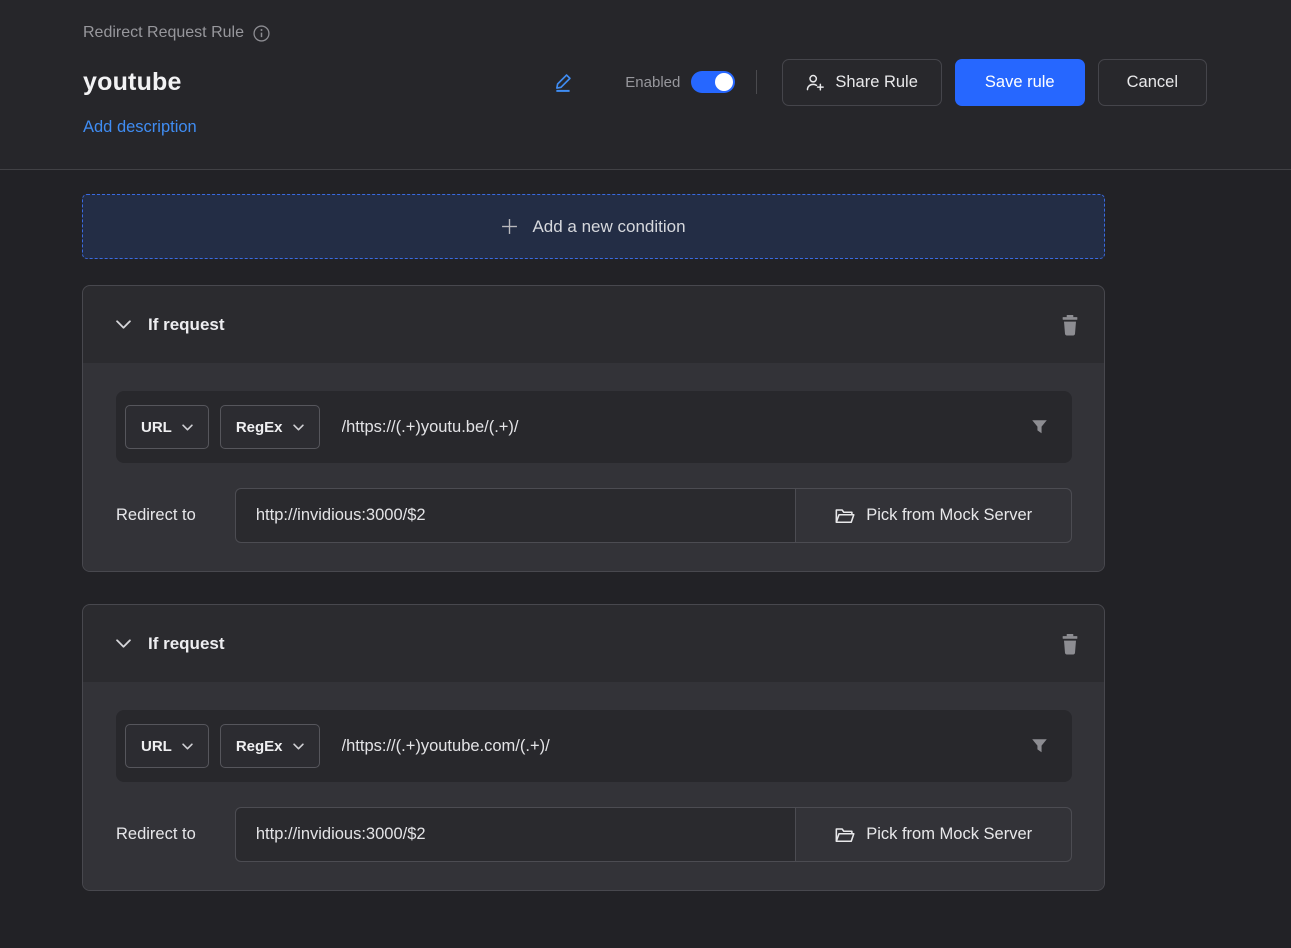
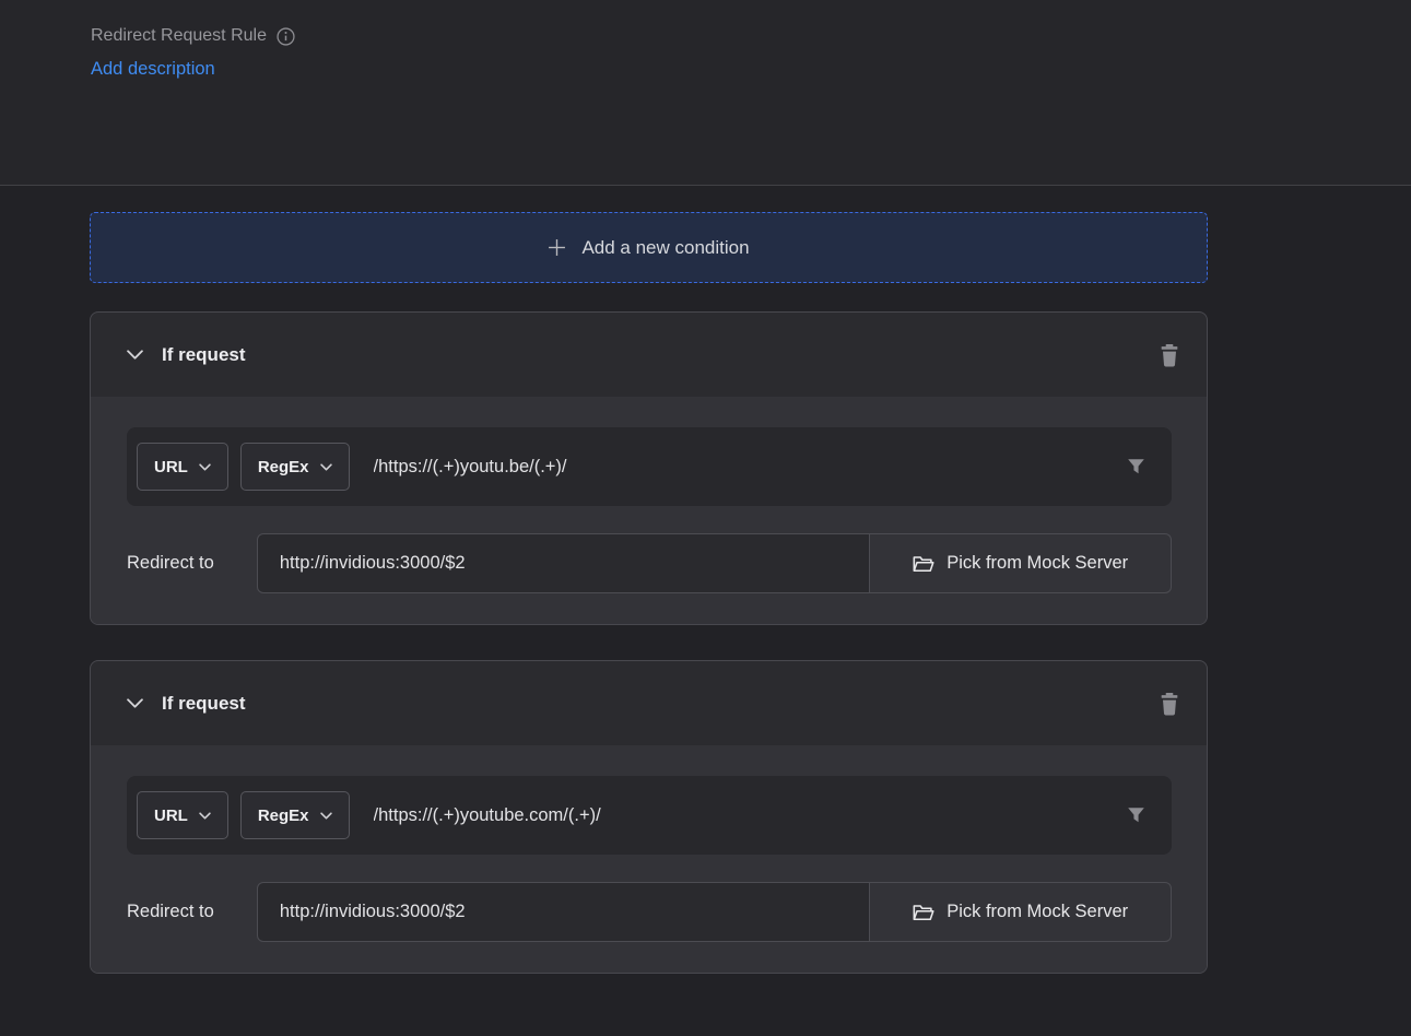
  Redirect Request Rule
- youtube
- Enabled
- Share Rule
- Save rule
- Cancel
  Add description
  Add a new condition
  If request
  URL
  RegEx
  /https://(.+)youtu.be/(.+)/
  Redirect to
  http://invidious:3000/$2
  Pick from Mock Server
  If request
  URL
  RegEx
  /https://(.+)youtube.com/(.+)/
  Redirect to
  http://invidious:3000/$2
  Pick from Mock Server
